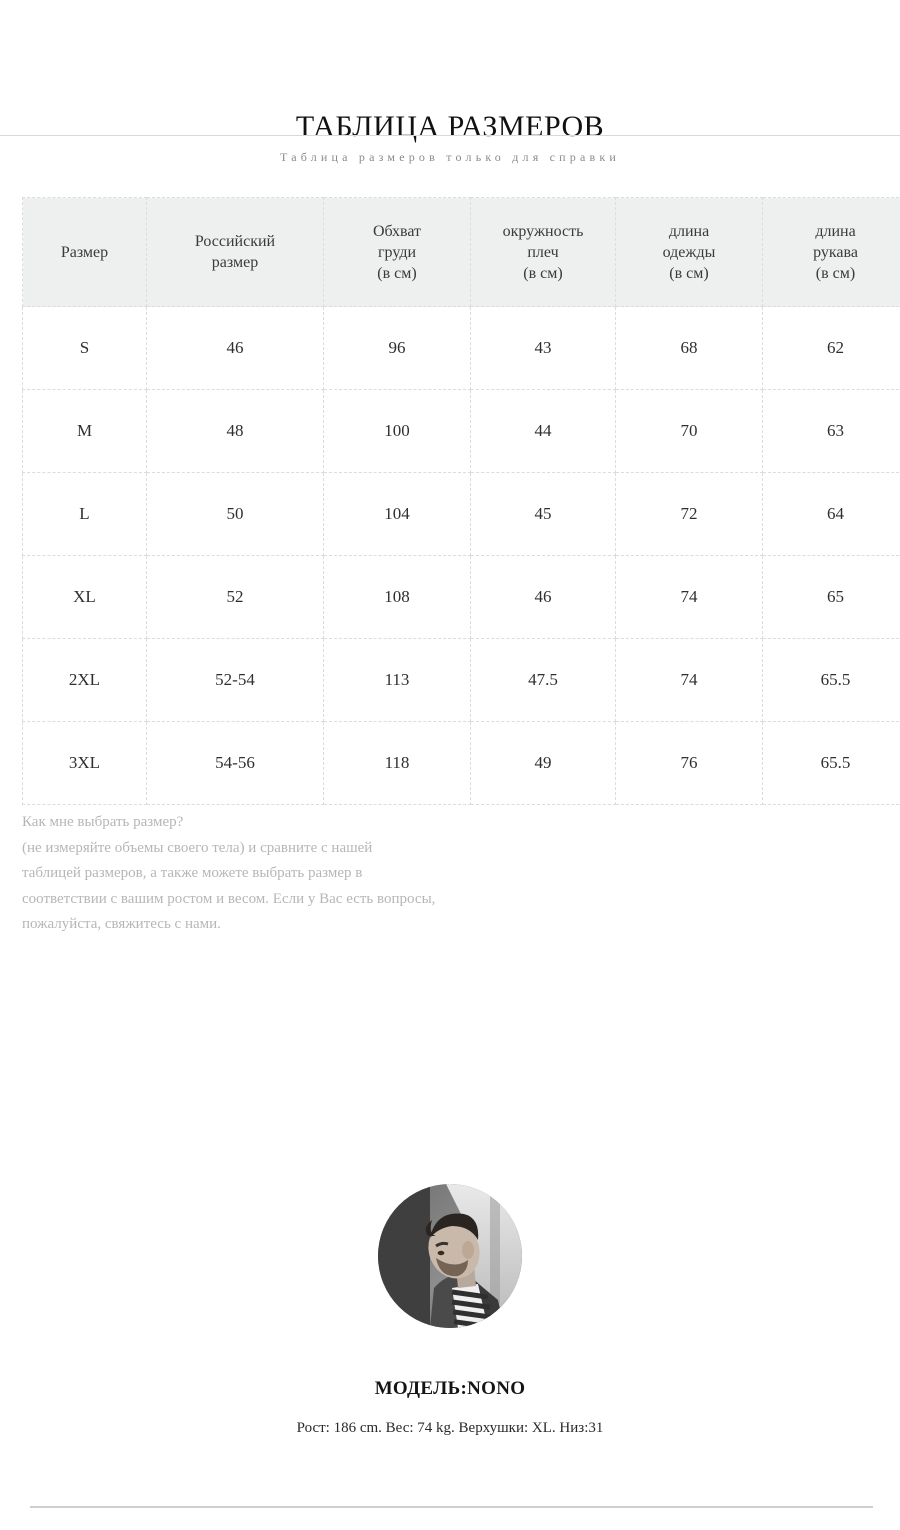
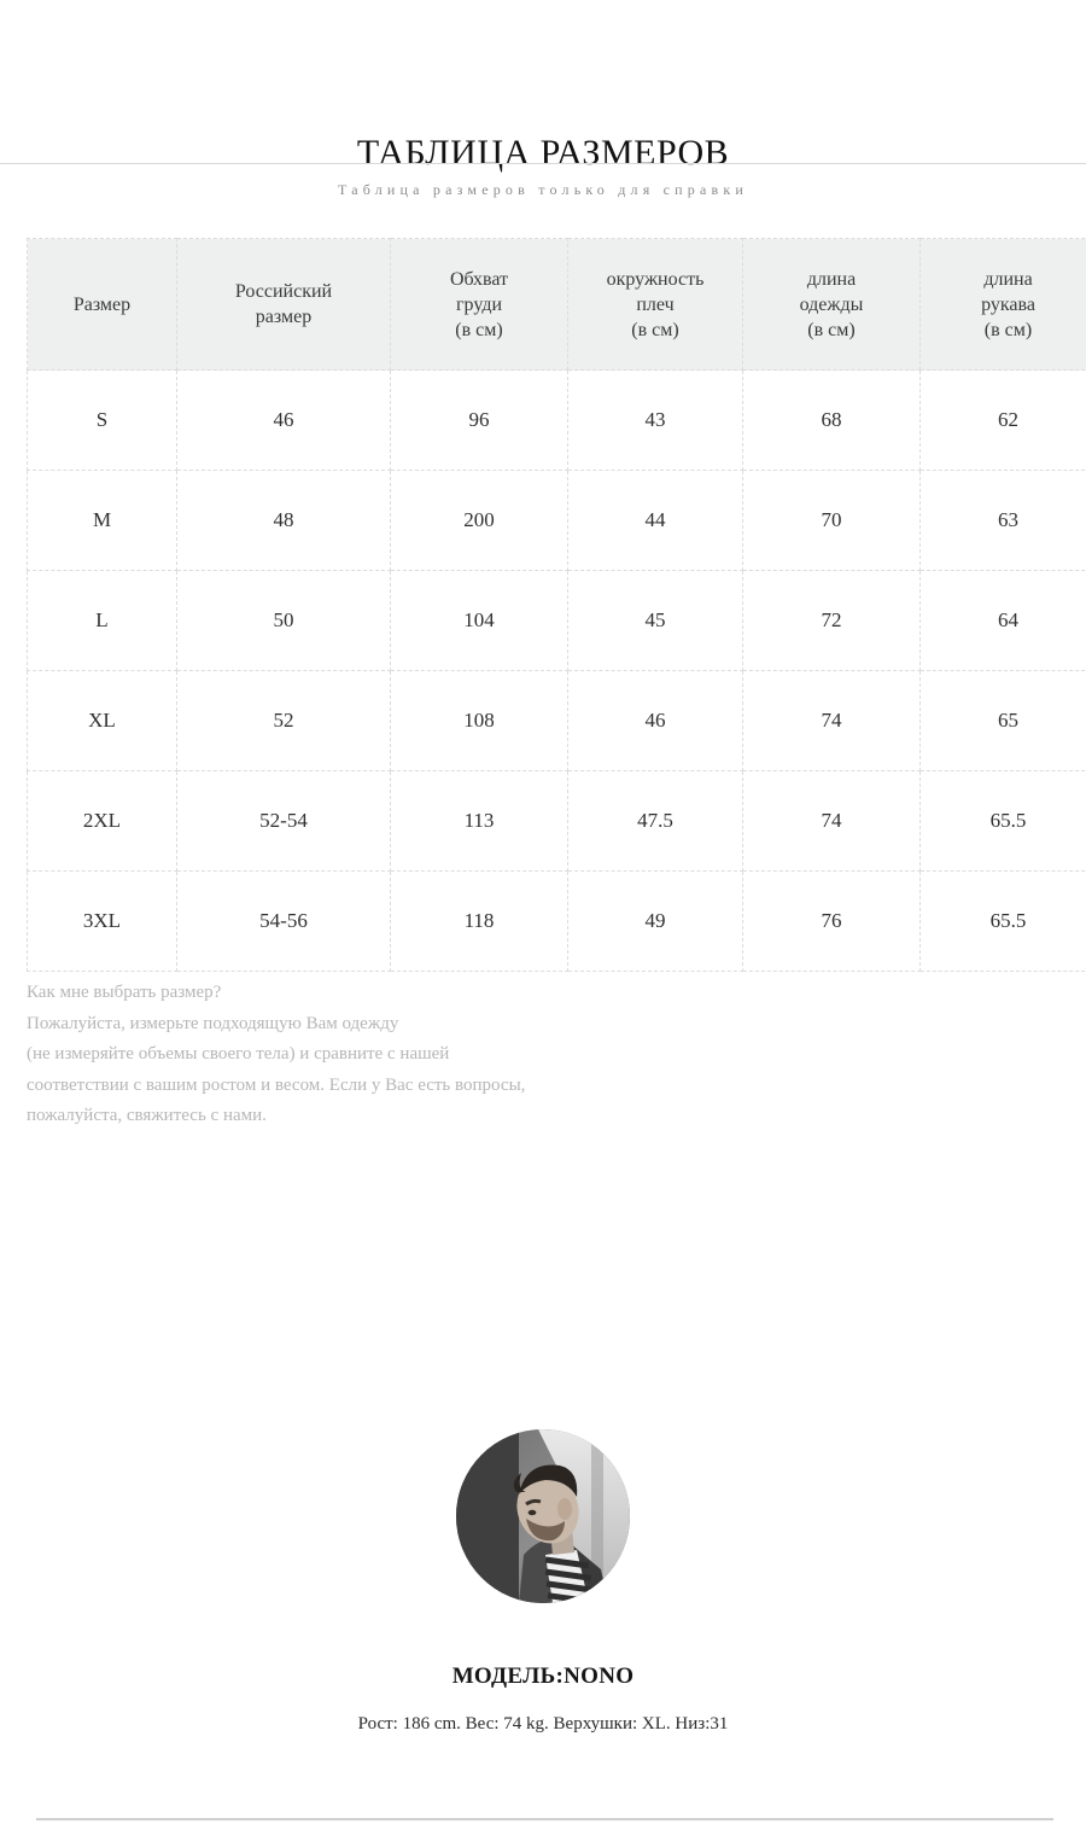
  ТАБЛИЦА РАЗМЕРОВ
  Таблица размеров только для справки
  Размер	Российский размер	Обхват груди (в см)	окружность плеч (в см)	длина одежды (в см)	длина рукава (в см)
  S	46	96	43	68	62
- M	48	100	44	70	63
+ M	48	200	44	70	63
  L	50	104	45	72	64
  XL	52	108	46	74	65
  2XL	52-54	113	47.5	74	65.5
  3XL	54-56	118	49	76	65.5
  Как мне выбрать размер?
+ Пожалуйста, измерьте подходящую Вам одежду
  (не измеряйте объемы своего тела) и сравните с нашей
- таблицей размеров, а также можете выбрать размер в
  соответствии с вашим ростом и весом. Если у Вас есть вопросы,
  пожалуйста, свяжитесь с нами.
  МОДЕЛЬ:NONO
  Рост: 186 cm. Вес: 74 kg. Верхушки: XL. Низ:31
